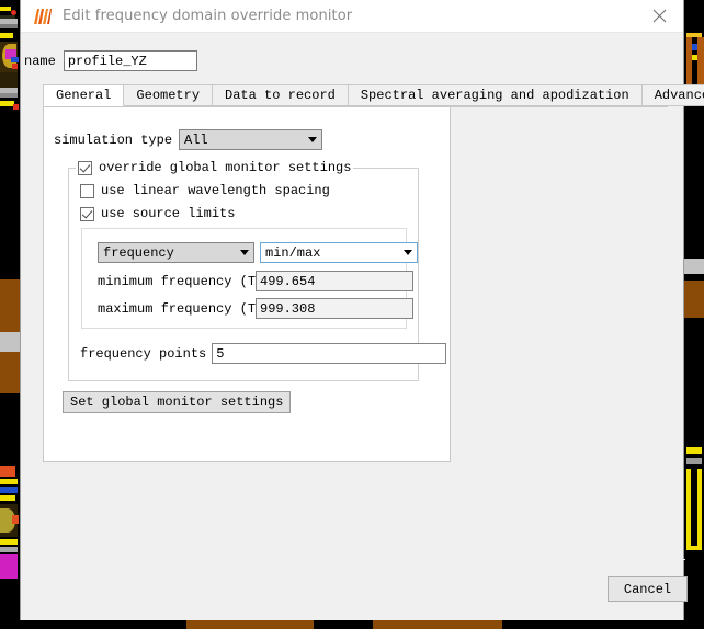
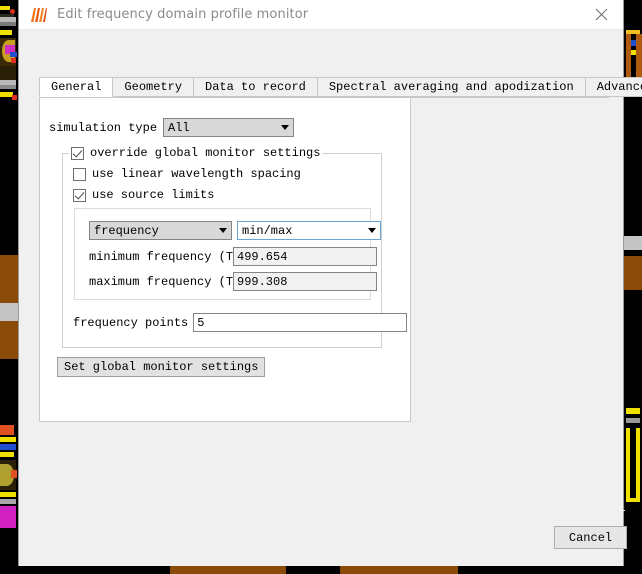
- Edit frequency domain override monitor
+ Edit frequency domain profile monitor
- name
- profile_YZ
  General
  Geometry
  Data to record
  Spectral averaging and apodization
  Advanc
  simulation type
  All
  override global monitor settings
  use linear wavelength spacing
  use source limits
  frequency
  min/max
  minimum frequency (T
  499.654
  maximum frequency (T
  999.308
  frequency points
  5
  Set global monitor settings
  Cancel
